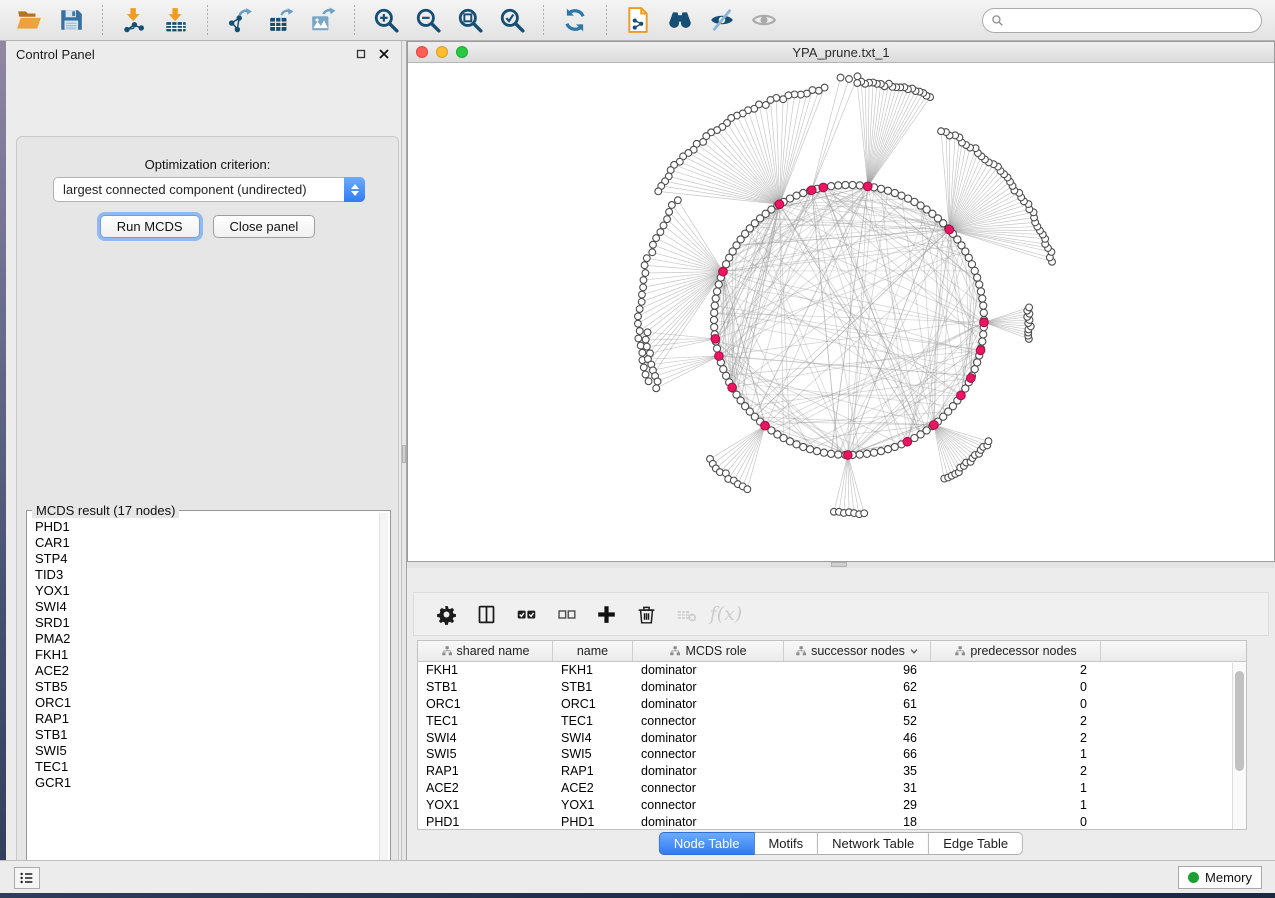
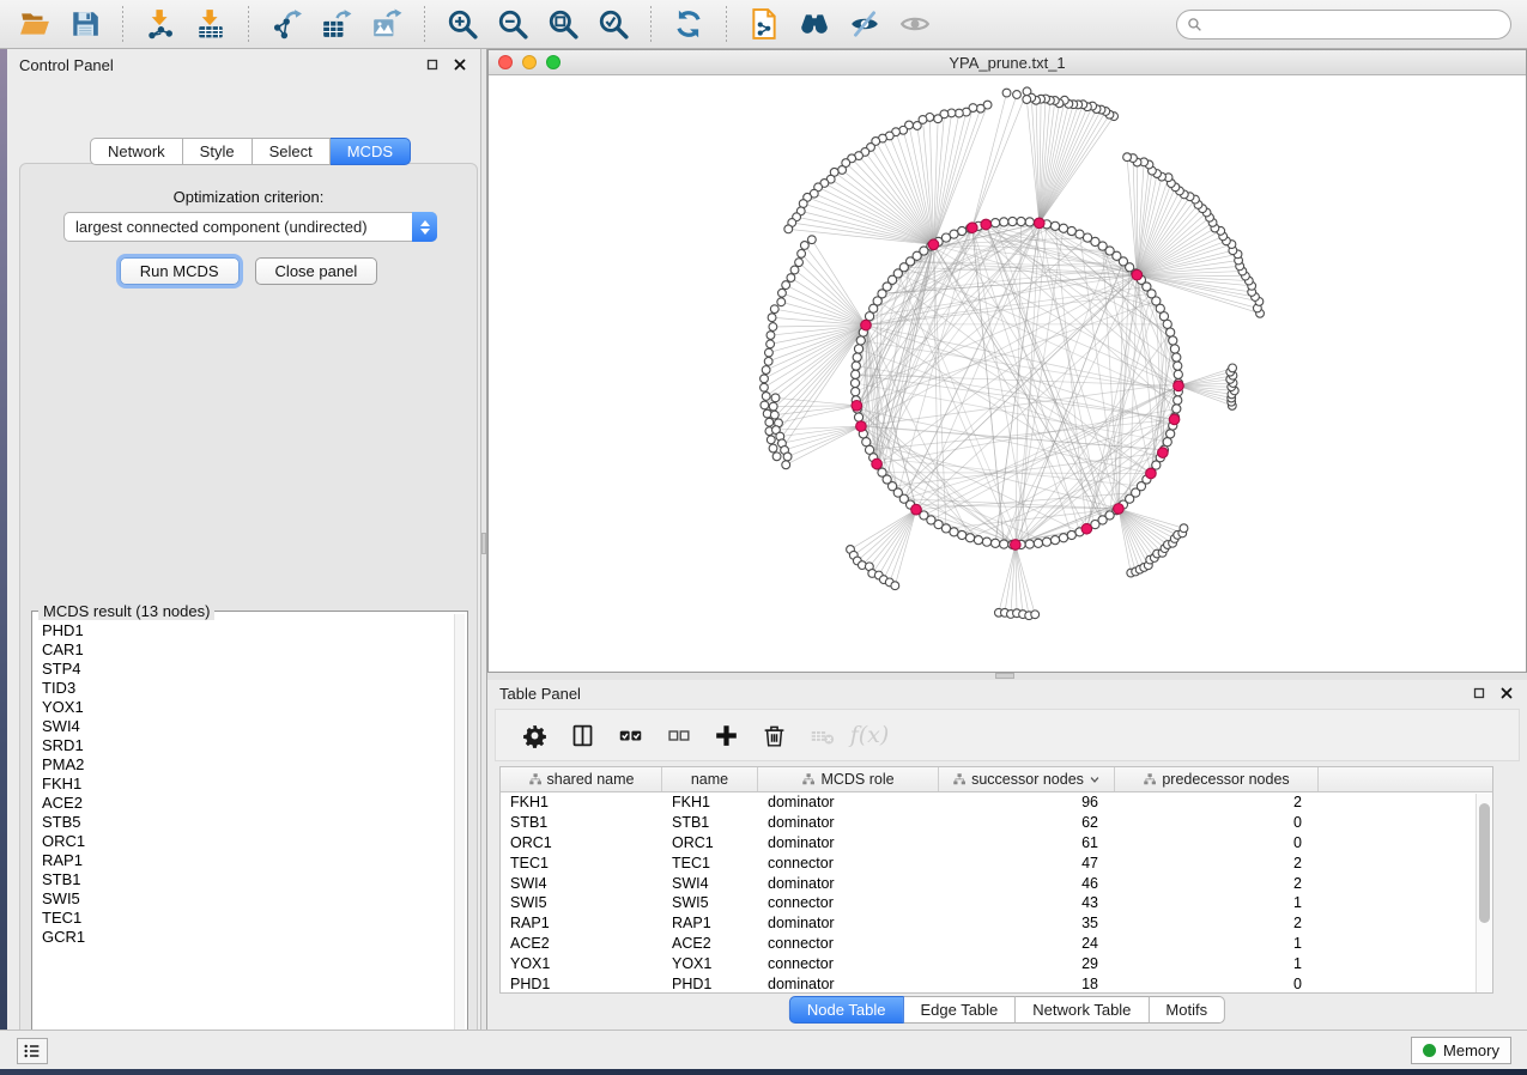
  Control Panel
+ Network
+ Style
+ Select
+ MCDS
  Optimization criterion:
  largest connected component (undirected)
  Run MCDS
  Close panel
- MCDS result (17 nodes)
+ MCDS result (13 nodes)
  PHD1
  CAR1
  STP4
  TID3
  YOX1
  SWI4
  SRD1
  PMA2
  FKH1
  ACE2
  STB5
  ORC1
  RAP1
  STB1
  SWI5
  TEC1
  GCR1
  YPA_prune.txt_1
+ Table Panel
  f(x)
  shared name
  name
  MCDS role
  successor nodes
  predecessor nodes
  FKH1
  FKH1
  dominator
  96
  2
  STB1
  STB1
  dominator
  62
  0
  ORC1
  ORC1
  dominator
  61
  0
  TEC1
  TEC1
  connector
- 52
+ 47
  2
  SWI4
  SWI4
  dominator
  46
  2
  SWI5
  SWI5
  connector
- 66
+ 43
  1
  RAP1
  RAP1
  dominator
  35
  2
  ACE2
  ACE2
  connector
- 31
+ 24
  1
  YOX1
  YOX1
  connector
  29
  1
  PHD1
  PHD1
  dominator
  18
  0
  Node Table
- Motifs
+ Edge Table
  Network Table
- Edge Table
+ Motifs
  Memory
